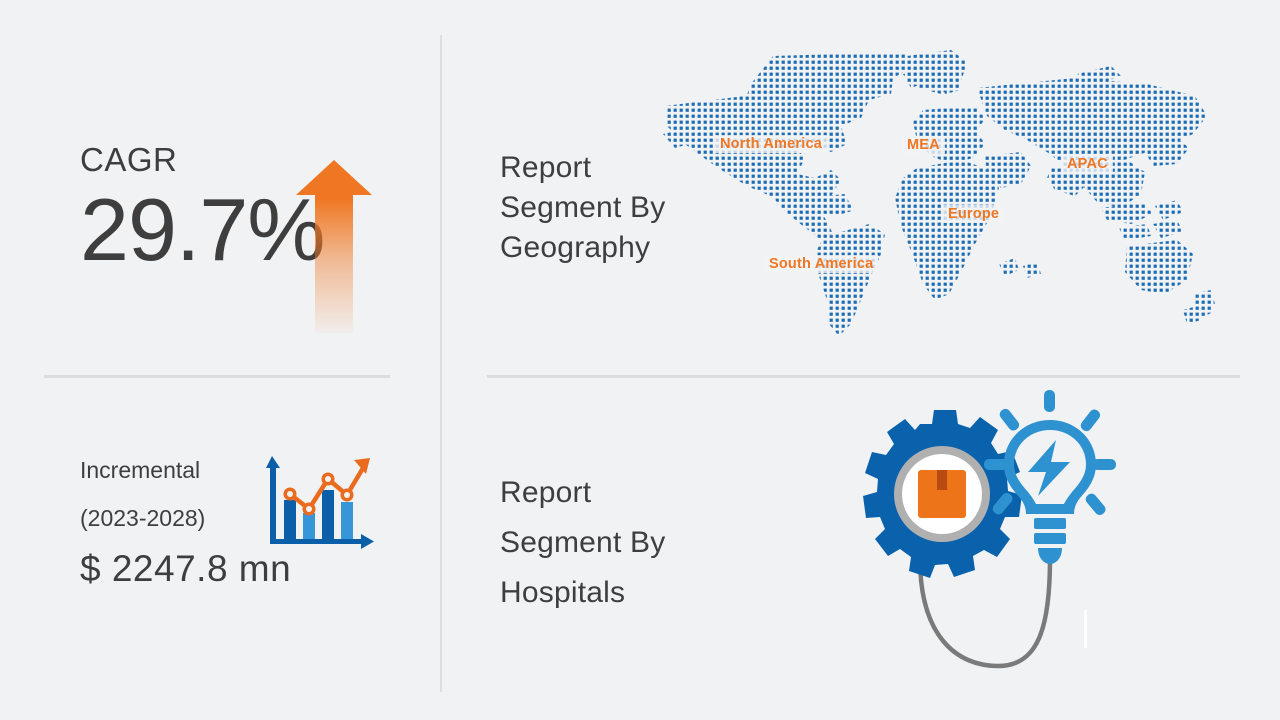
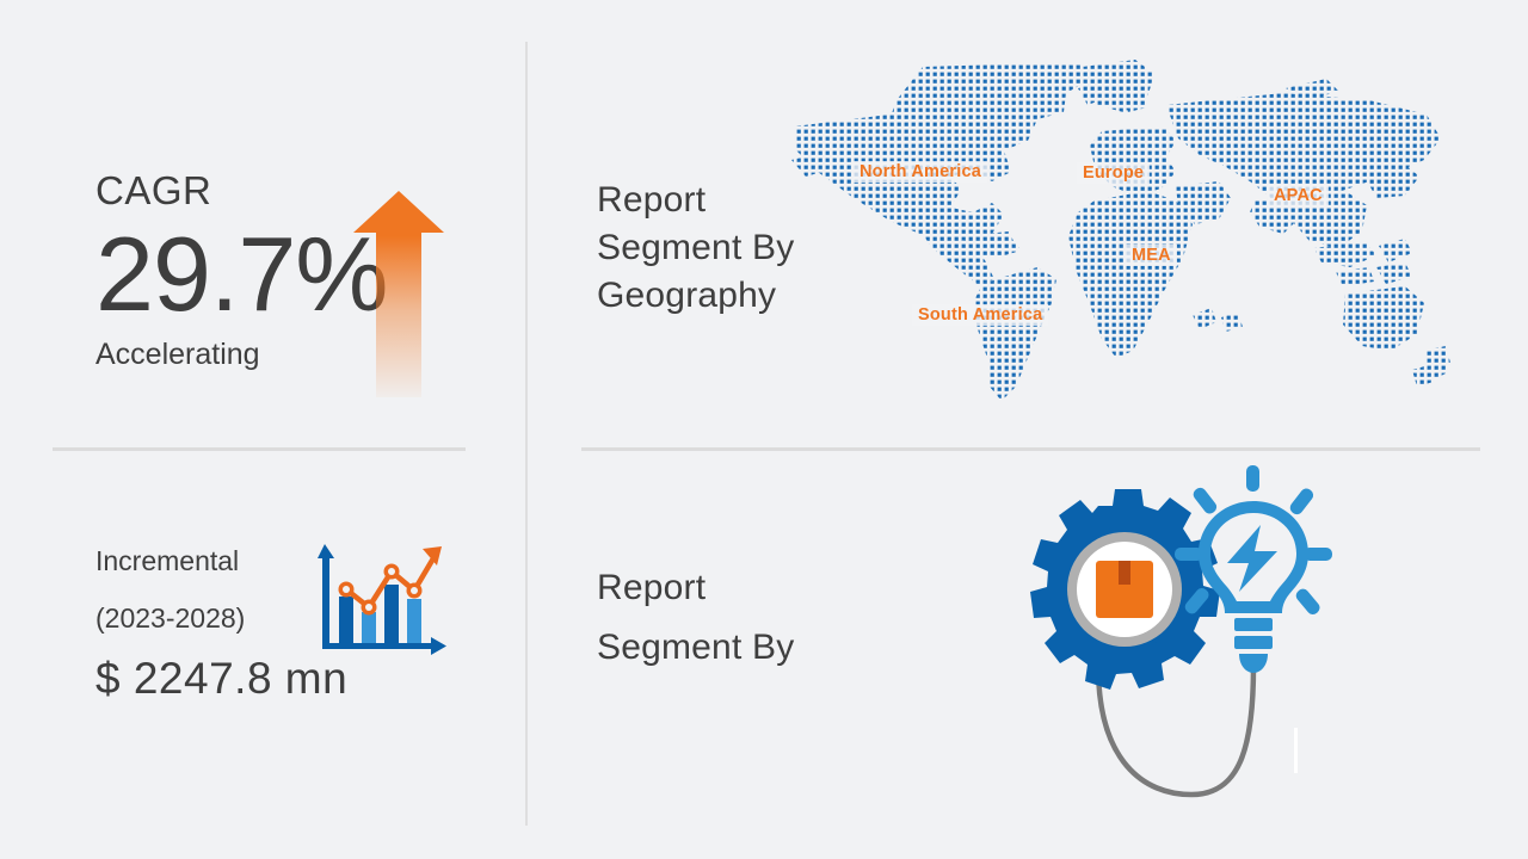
  CAGR
  29.7%
+ Accelerating
  Incremental
  (2023-2028)
  $ 2247.8 mn
  Report
  Segment By
  Geography
  North America
- MEA
+ Europe
  APAC
- Europe
+ MEA
  South America
  Report
  Segment By
- Hospitals
